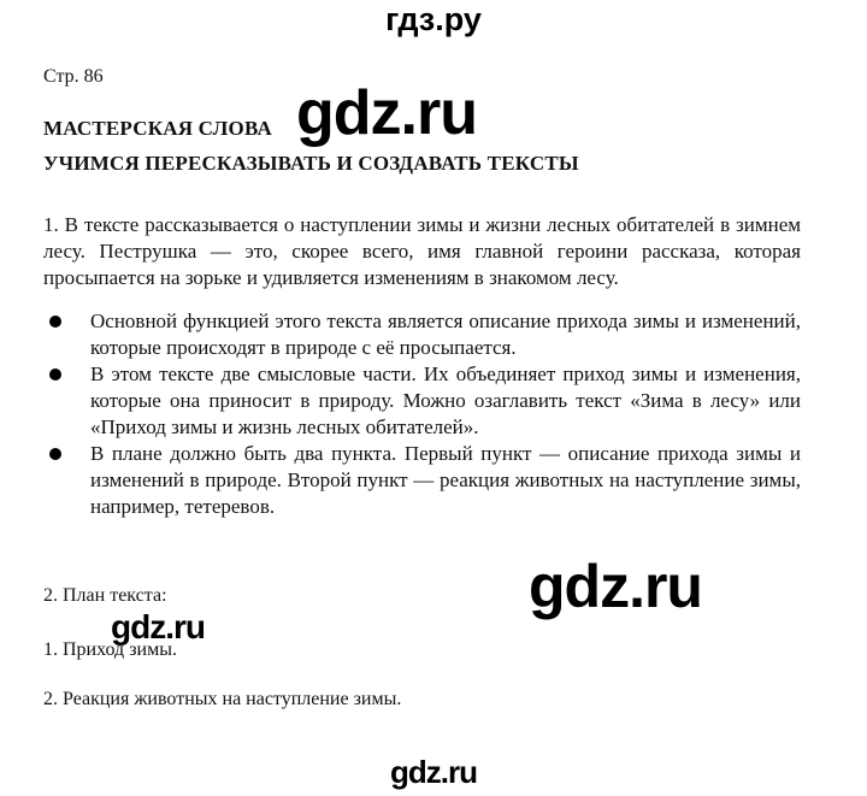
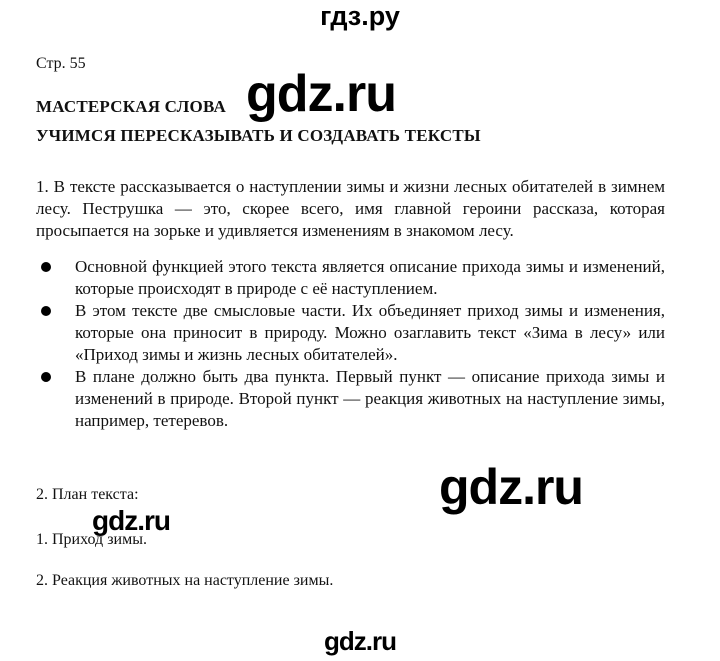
  гдз.ру
- Стр. 86
+ Стр. 55
  МАСТЕРСКАЯ СЛОВА
  УЧИМСЯ ПЕРЕСКАЗЫВАТЬ И СОЗДАВАТЬ ТЕКСТЫ
  1. В тексте рассказывается о наступлении зимы и жизни лесных обитателей в зимнем лесу. Пеструшка — это, скорее всего, имя главной героини рассказа, которая просыпается на зорьке и удивляется изменениям в знакомом лесу.
- Основной функцией этого текста является описание прихода зимы и изменений, которые происходят в природе с её просыпается.
+ Основной функцией этого текста является описание прихода зимы и изменений, которые происходят в природе с её наступлением.
  В этом тексте две смысловые части. Их объединяет приход зимы и изменения, которые она приносит в природу. Можно озаглавить текст «Зима в лесу» или «Приход зимы и жизнь лесных обитателей».
  В плане должно быть два пункта. Первый пункт — описание прихода зимы и изменений в природе. Второй пункт — реакция животных на наступление зимы, например, тетеревов.
  2. План текста:
  1. Приход зимы.
  2. Реакция животных на наступление зимы.
  gdz.ru
  gdz.ru
  gdz.ru
  gdz.ru
